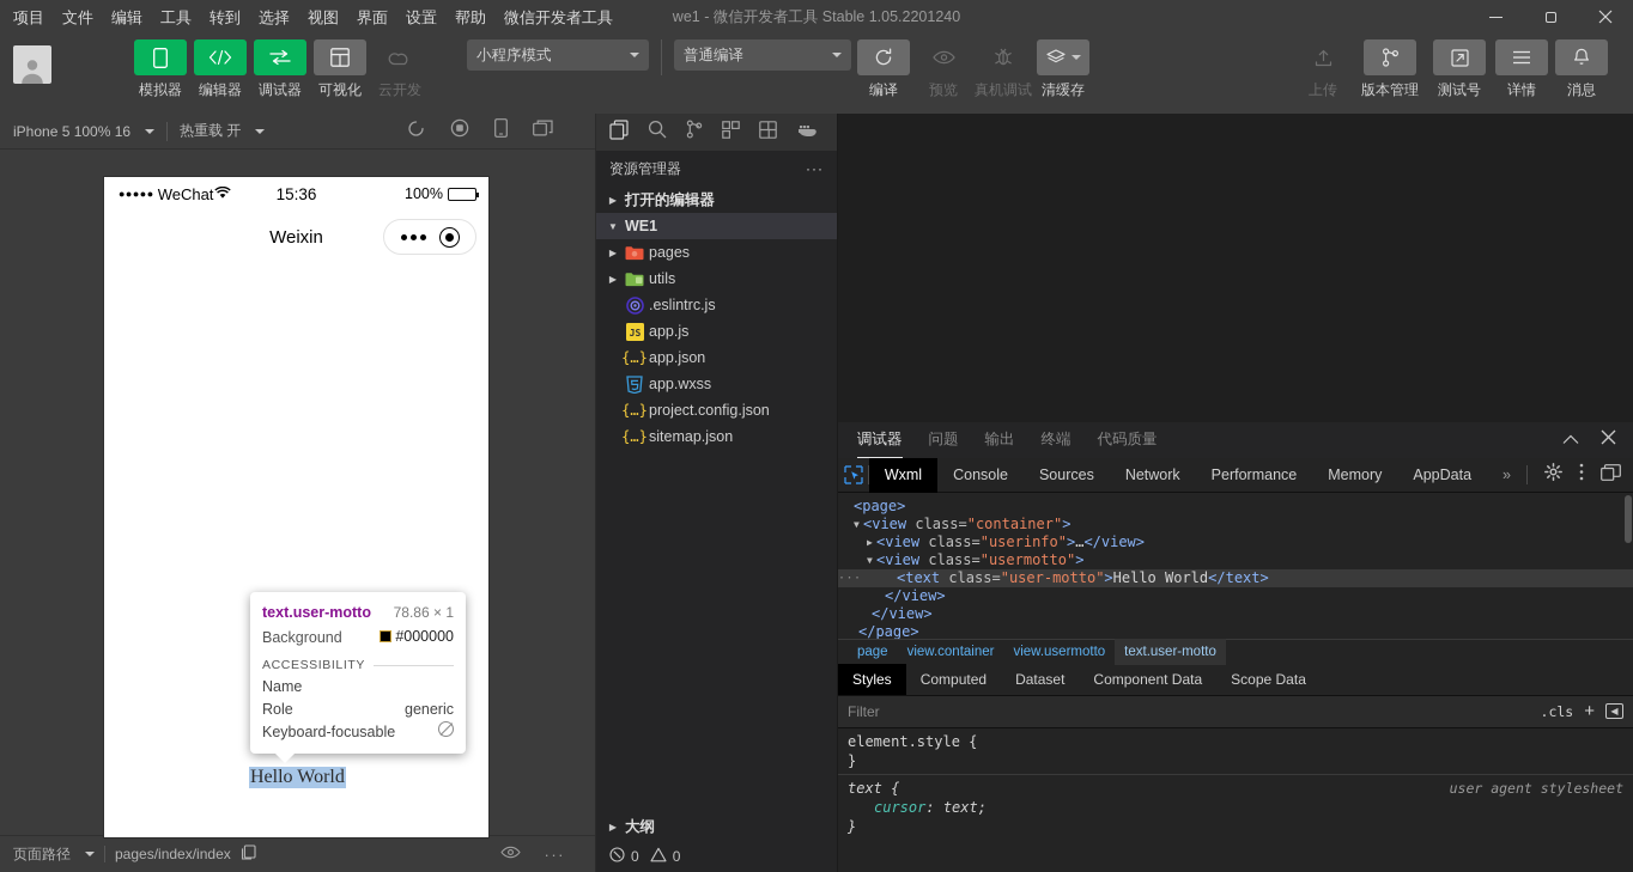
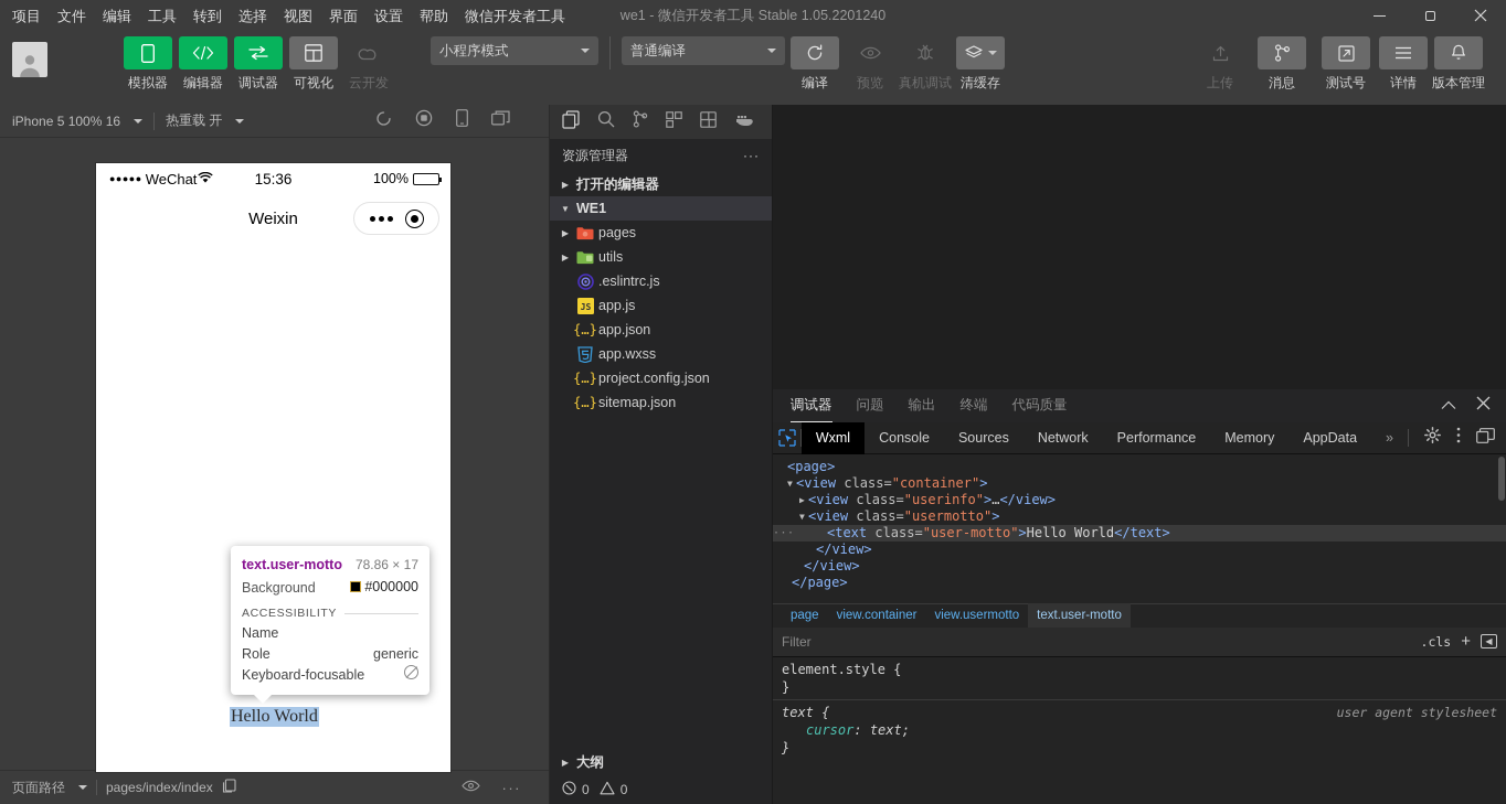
  项目
  文件
  编辑
  工具
  转到
  选择
  视图
  界面
  设置
  帮助
  微信开发者工具
  we1 - 微信开发者工具 Stable 1.05.2201240
  模拟器
  编辑器
  调试器
  可视化
  云开发
  小程序模式
  普通编译
  编译
  预览
  真机调试
  清缓存
  上传
- 版本管理
+ 消息
  测试号
  详情
- 消息
+ 版本管理
  iPhone 5 100% 16
  热重载 开
  ●●●●●
  WeChat
  15:36
  100%
  Weixin
  text.user-motto
- 78.86 × 1
+ 78.86 × 17
  Background
  #000000
  ACCESSIBILITY
  Name
  Role
  generic
  Keyboard-focusable
  Hello World
  页面路径
  pages/index/index
  ···
  资源管理器
  ···
  ▶
  打开的编辑器
  ▼
  WE1
  ▶
  pages
  ▶
  utils
  .eslintrc.js
  JS
  app.js
  {…}
  app.json
  app.wxss
  {…}
  project.config.json
  {…}
  sitemap.json
  ▶
  大纲
  0
  0
  调试器
  问题
  输出
  终端
  代码质量
  Wxml
  Console
  Sources
  Network
  Performance
  Memory
  AppData
  »
  <page>
  ▼
  <view
  class=
  "container"
  >
  ▶
  <view
  class=
  "userinfo"
  >
  …
  </view>
  ▼
  <view
  class=
  "usermotto"
  >
  ···
  <text
  class=
  "user-motto"
  >
  Hello World
  </text>
  </view>
  </view>
  </page>
  page
  view.container
  view.usermotto
  text.user-motto
- Styles
- Computed
- Dataset
- Component Data
- Scope Data
  Filter
  .cls
  +
  ◀
  element.style {
  }
  text {
  user agent stylesheet
  cursor
  :
  text;
  }
